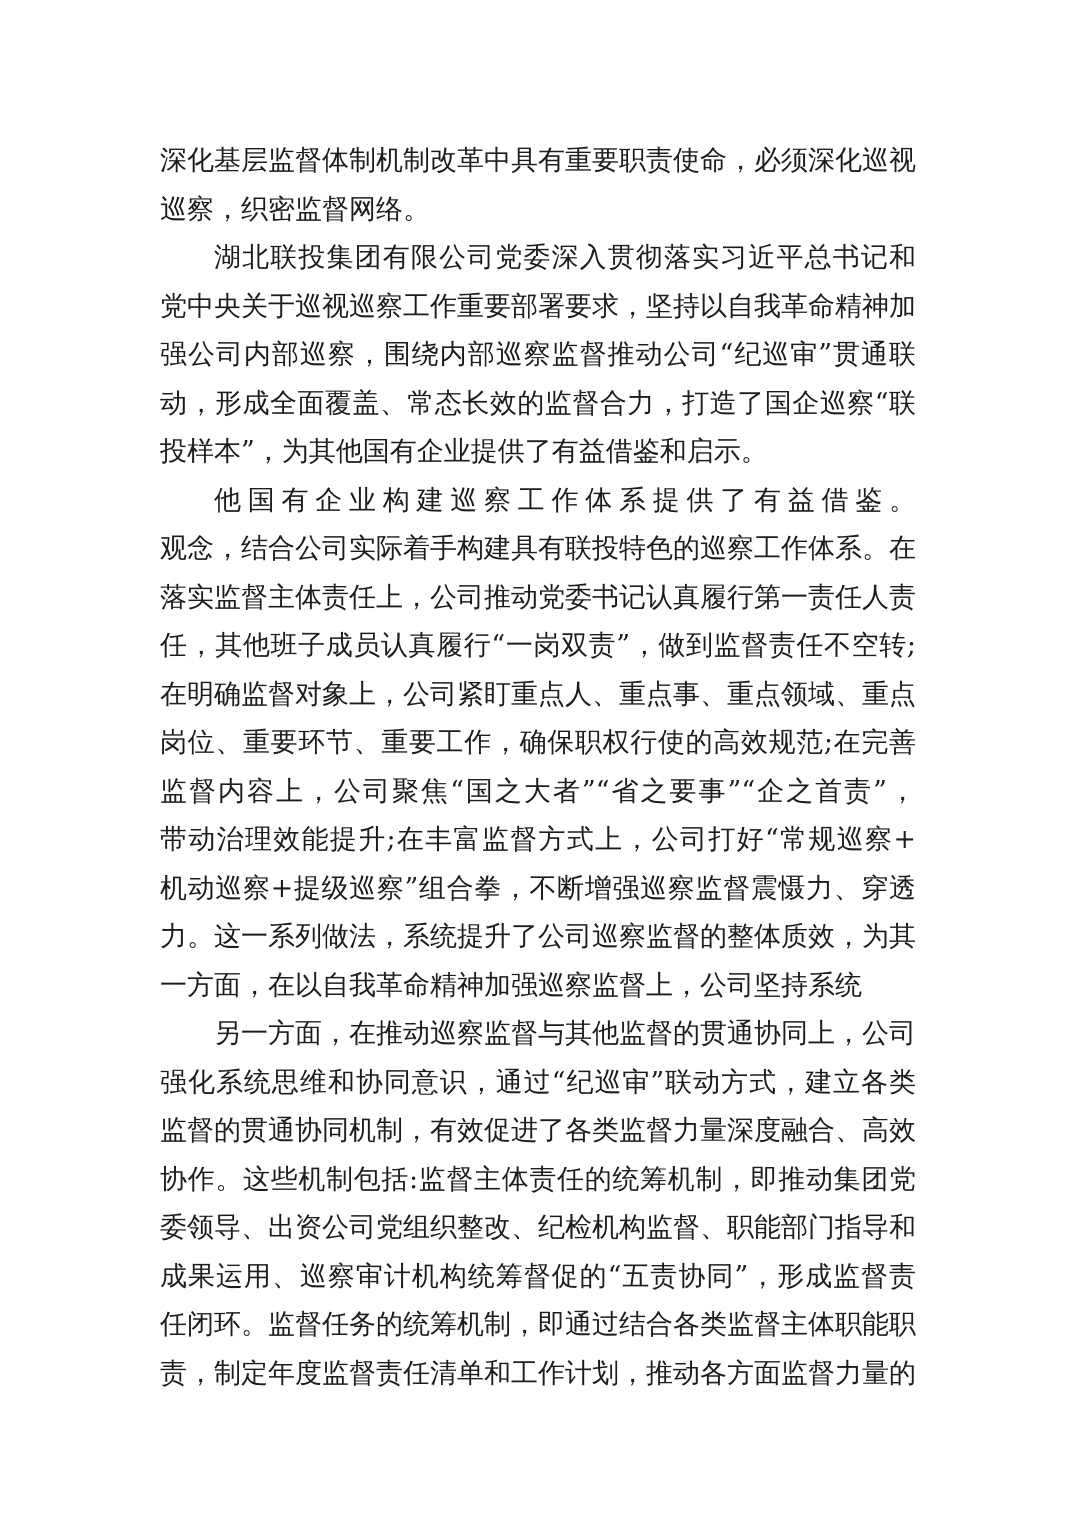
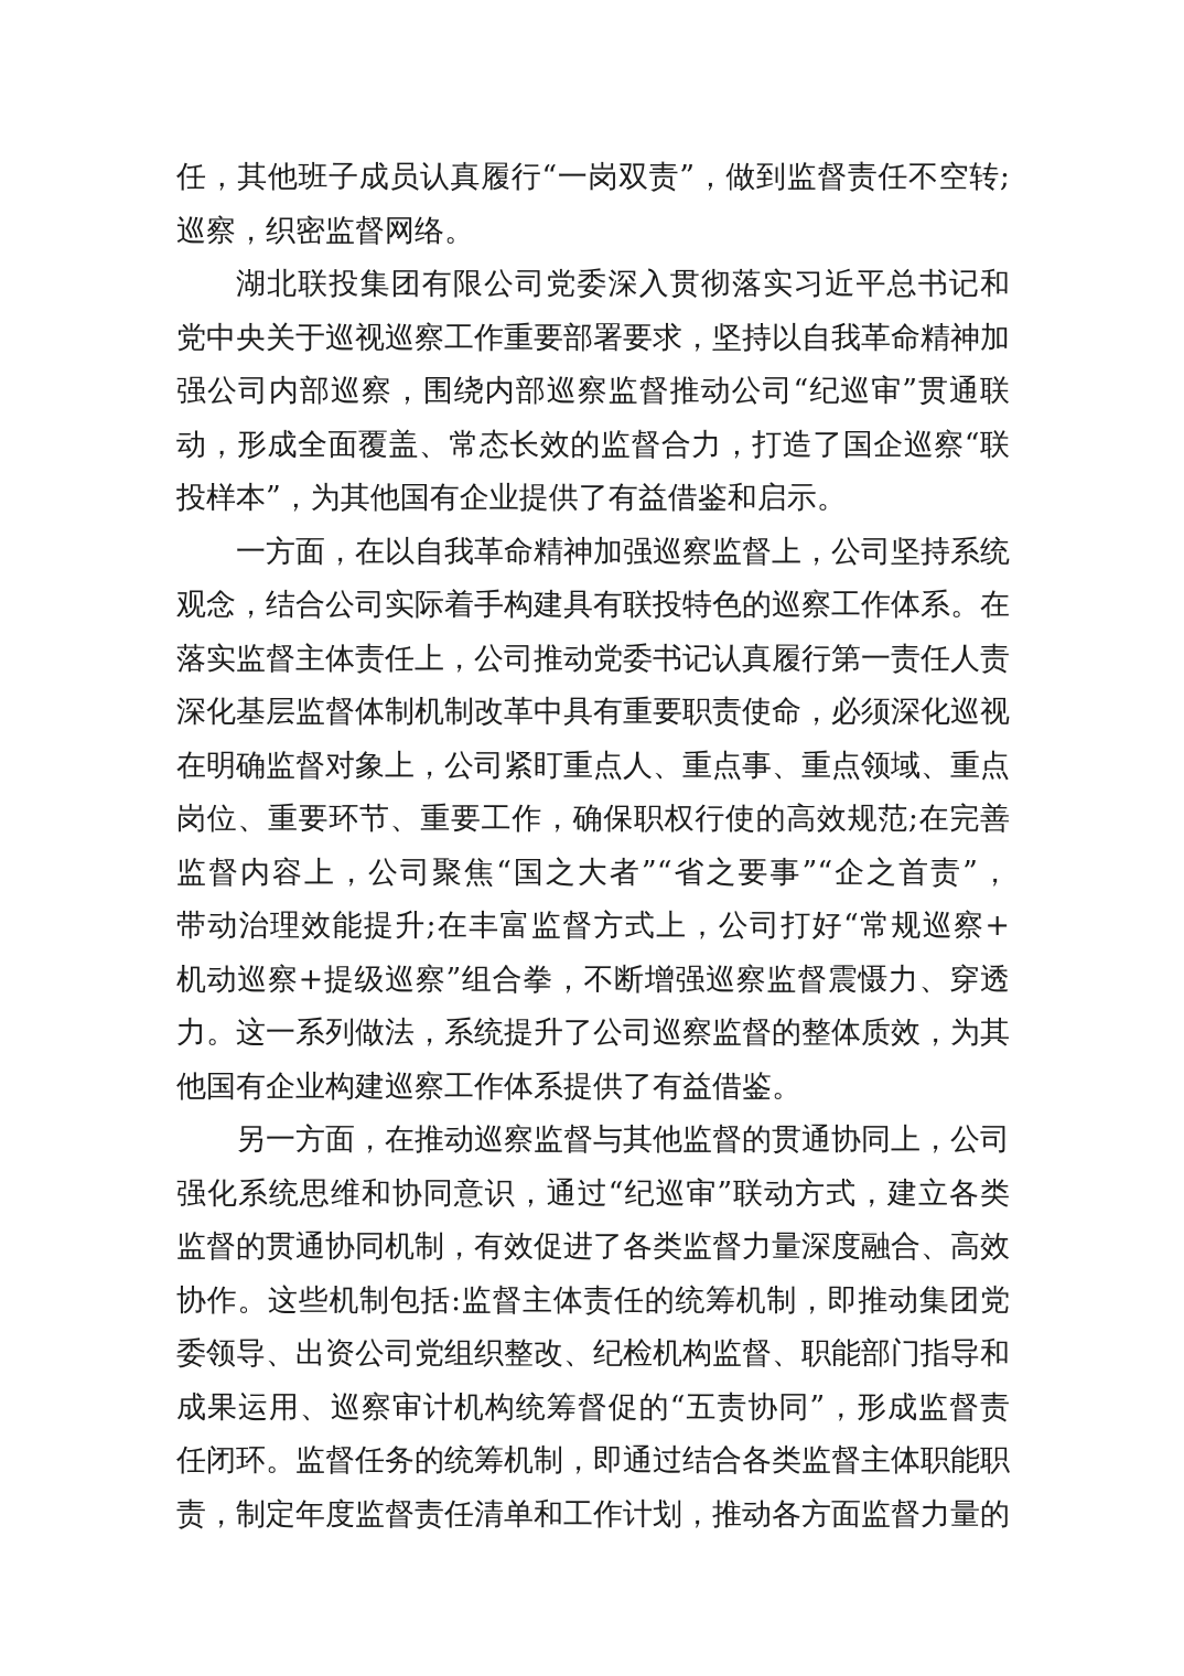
- 深化基层监督体制机制改革中具有重要职责使命，必须深化巡视
+ 任，其他班子成员认真履行“一岗双责”，做到监督责任不空转;
  巡察，织密监督网络。
  湖北联投集团有限公司党委深入贯彻落实习近平总书记和
  党中央关于巡视巡察工作重要部署要求，坚持以自我革命精神加
  强公司内部巡察，围绕内部巡察监督推动公司“纪巡审”贯通联
  动，形成全面覆盖、常态长效的监督合力，打造了国企巡察“联
  投样本”，为其他国有企业提供了有益借鉴和启示。
- 他国有企业构建巡察工作体系提供了有益借鉴。
+ 一方面，在以自我革命精神加强巡察监督上，公司坚持系统
  观念，结合公司实际着手构建具有联投特色的巡察工作体系。在
  落实监督主体责任上，公司推动党委书记认真履行第一责任人责
- 任，其他班子成员认真履行“一岗双责”，做到监督责任不空转;
+ 深化基层监督体制机制改革中具有重要职责使命，必须深化巡视
  在明确监督对象上，公司紧盯重点人、重点事、重点领域、重点
  岗位、重要环节、重要工作，确保职权行使的高效规范;在完善
  监督内容上，公司聚焦“国之大者”“省之要事”“企之首责”，
  带动治理效能提升;在丰富监督方式上，公司打好“常规巡察+
  机动巡察+提级巡察”组合拳，不断增强巡察监督震慑力、穿透
  力。这一系列做法，系统提升了公司巡察监督的整体质效，为其
- 一方面，在以自我革命精神加强巡察监督上，公司坚持系统
+ 他国有企业构建巡察工作体系提供了有益借鉴。
  另一方面，在推动巡察监督与其他监督的贯通协同上，公司
  强化系统思维和协同意识，通过“纪巡审”联动方式，建立各类
  监督的贯通协同机制，有效促进了各类监督力量深度融合、高效
  协作。这些机制包括:监督主体责任的统筹机制，即推动集团党
  委领导、出资公司党组织整改、纪检机构监督、职能部门指导和
  成果运用、巡察审计机构统筹督促的“五责协同”，形成监督责
  任闭环。监督任务的统筹机制，即通过结合各类监督主体职能职
  责，制定年度监督责任清单和工作计划，推动各方面监督力量的
